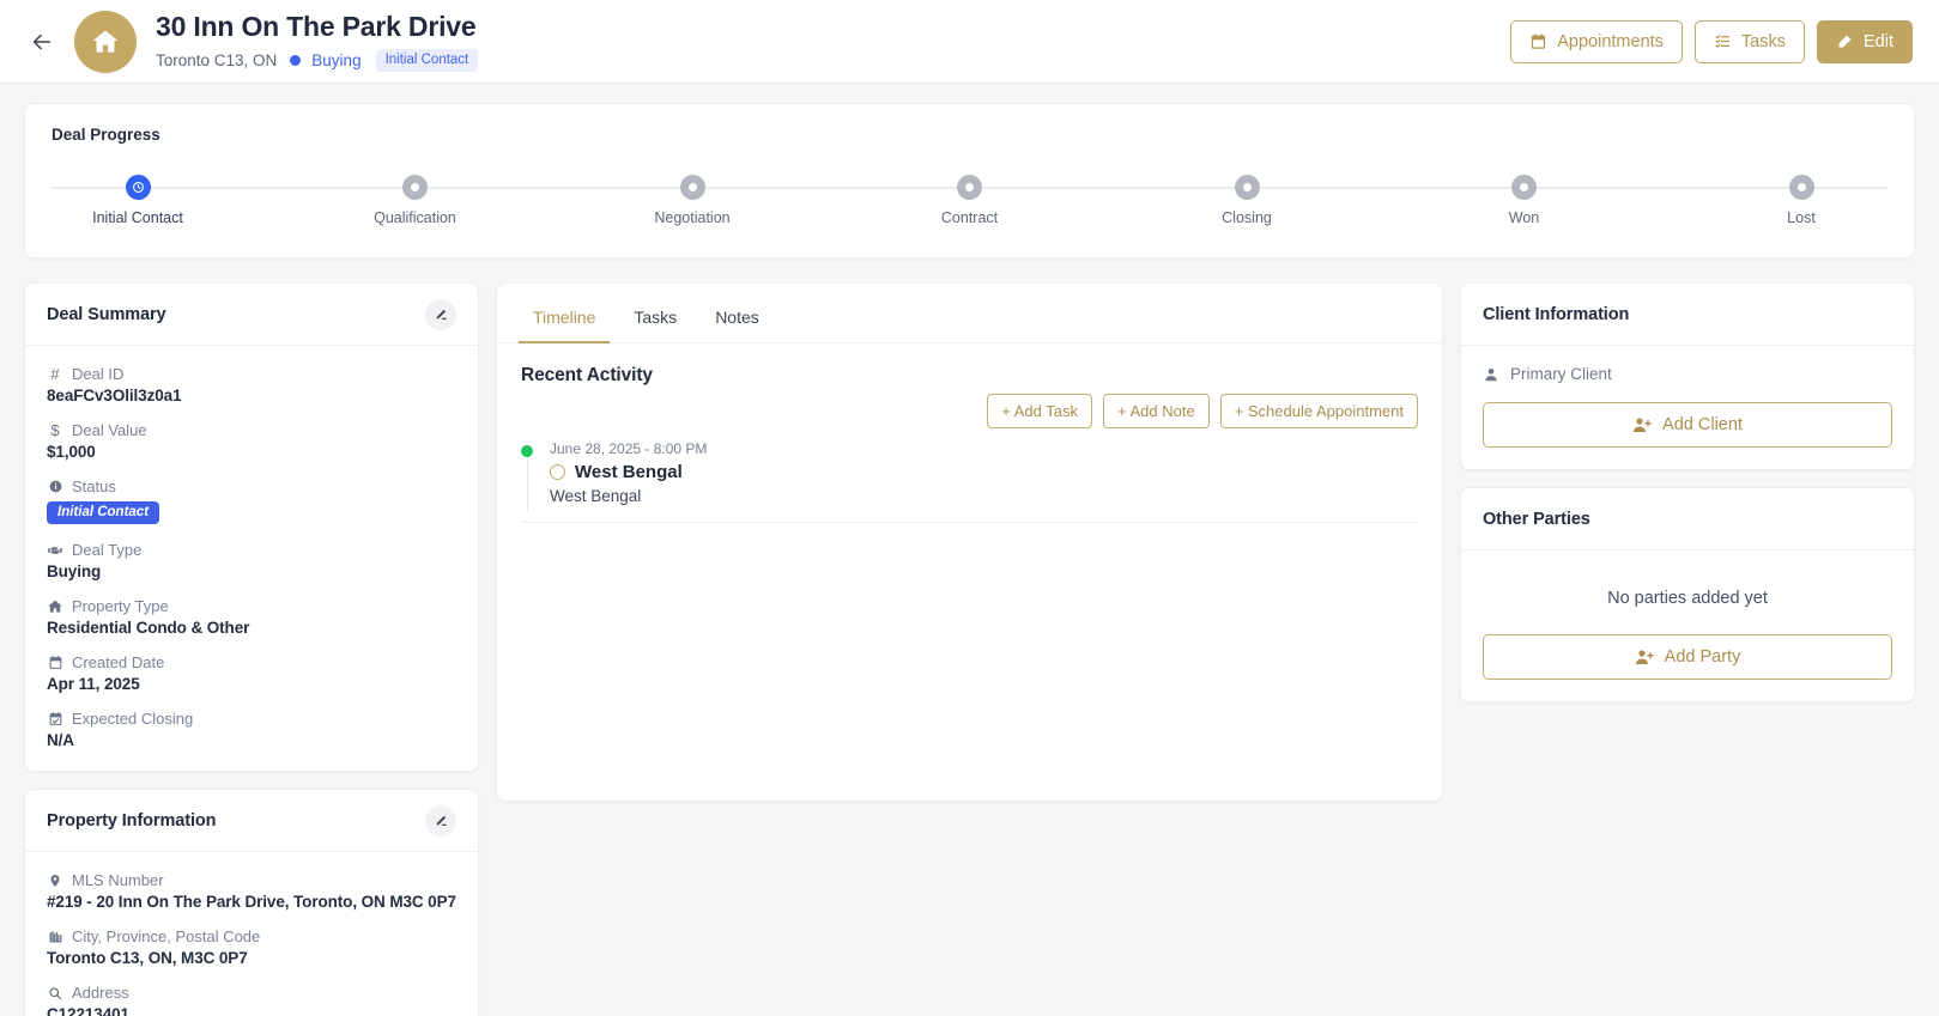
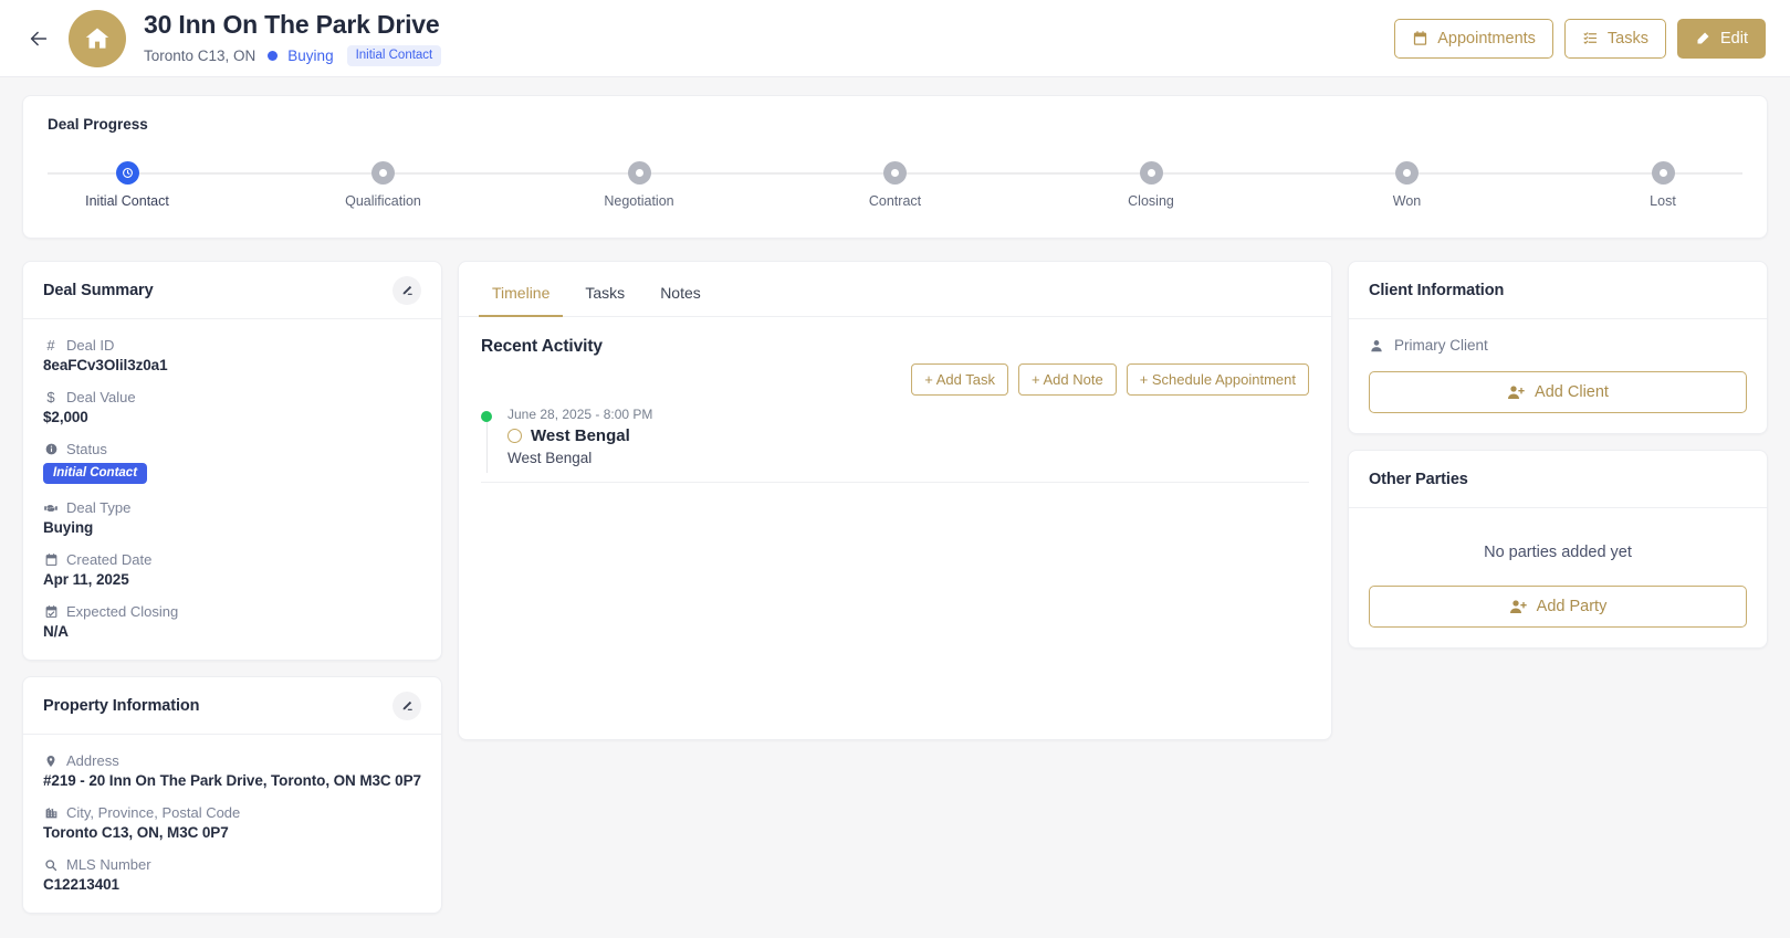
  30 Inn On The Park Drive
  Toronto C13, ON
  Buying
  Initial Contact
  Appointments
  Tasks
  Edit
  Deal Progress
  Initial Contact
  Qualification
  Negotiation
  Contract
  Closing
  Won
  Lost
  Deal Summary
  #
  Deal ID
  8eaFCv3Olil3z0a1
  $
  Deal Value
- $1,000
+ $2,000
  Status
  Initial Contact
  Deal Type
  Buying
- Property Type
- Residential Condo & Other
  Created Date
  Apr 11, 2025
  Expected Closing
  N/A
  Property Information
- MLS Number
+ Address
  #219 - 20 Inn On The Park Drive, Toronto, ON M3C 0P7
  City, Province, Postal Code
  Toronto C13, ON, M3C 0P7
- Address
+ MLS Number
  C12213401
  Timeline
  Tasks
  Notes
  Recent Activity
  + Add Task
  + Add Note
  + Schedule Appointment
  June 28, 2025 - 8:00 PM
  West Bengal
  West Bengal
  Client Information
  Primary Client
  Add Client
  Other Parties
  No parties added yet
  Add Party
